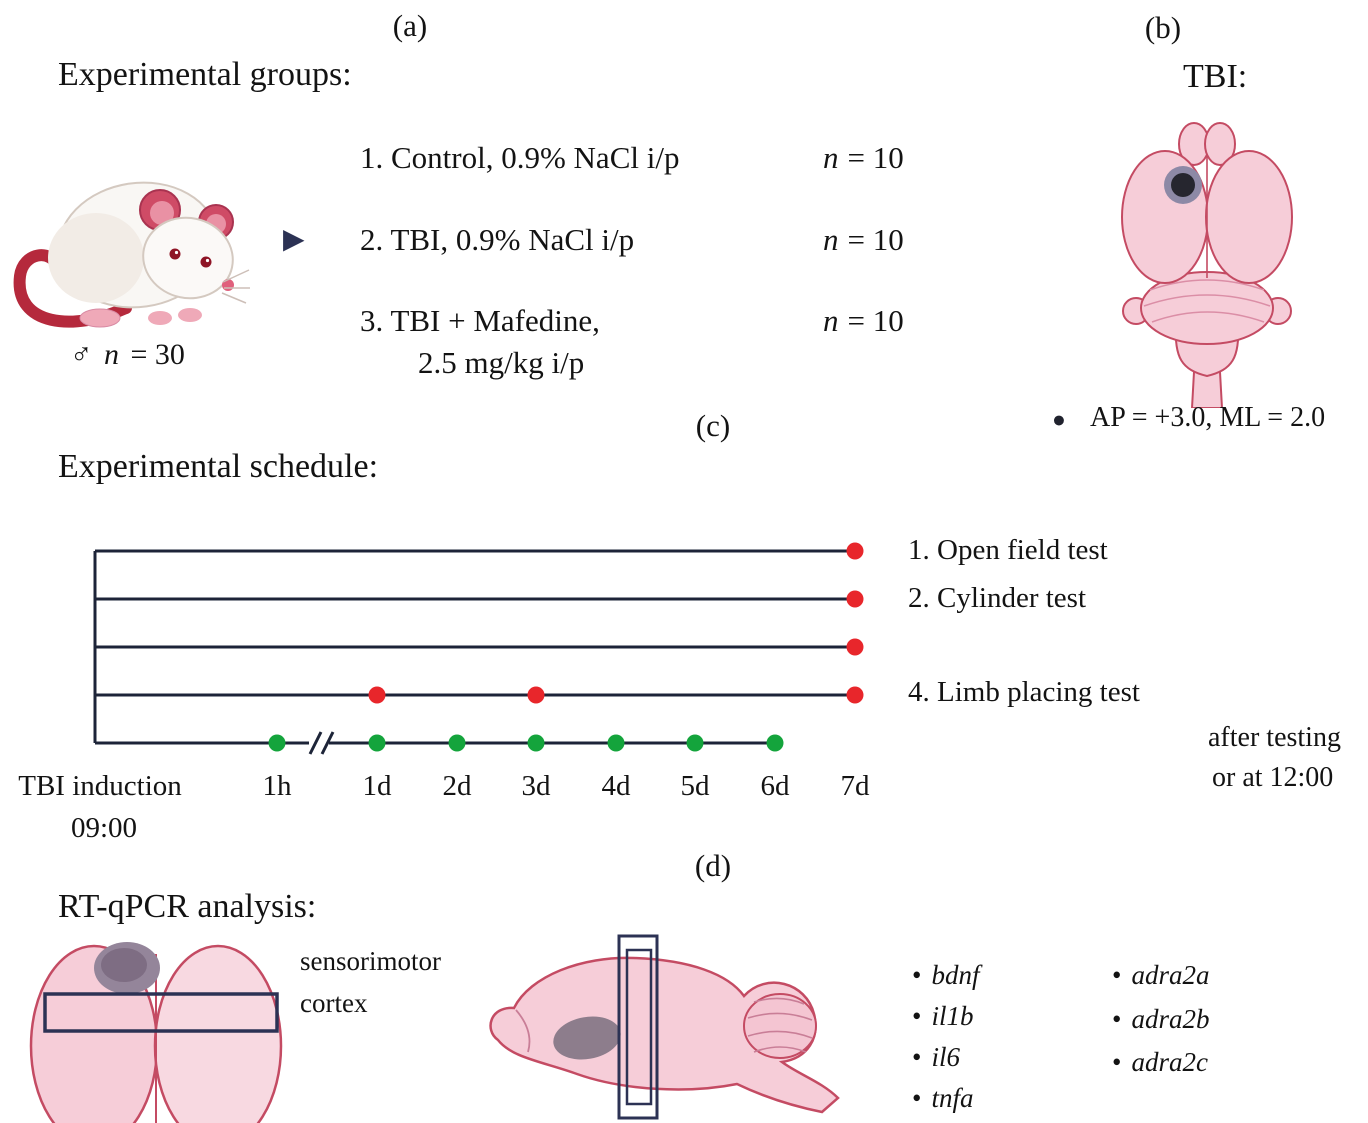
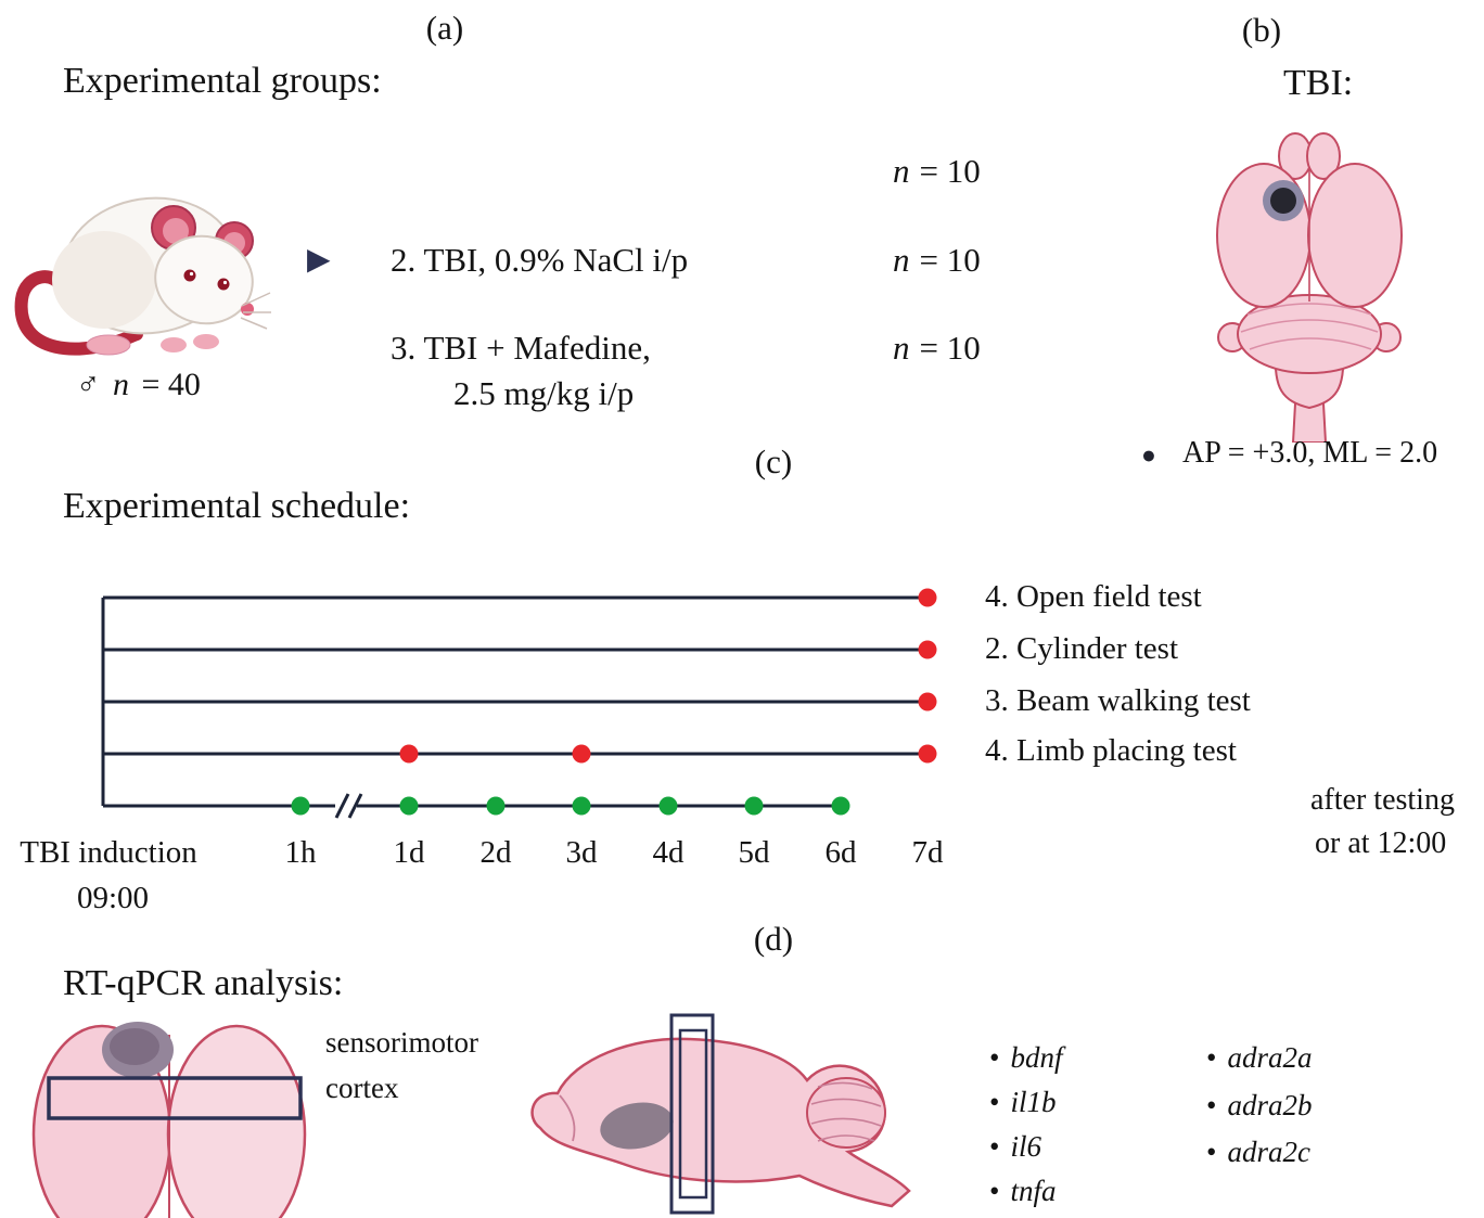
  (a)
  Experimental groups:
- ♂ n = 30
+ ♂ n = 40
  ▶
- 1. Control, 0.9% NaCl i/p
  2. TBI, 0.9% NaCl i/p
  3. TBI + Mafedine,
  2.5 mg/kg i/p
  n = 10
  n = 10
  n = 10
  (b)
  TBI:
  ●
  AP = +3.0, ML = 2.0
  (c)
  Experimental schedule:
- 1. Open field test
+ 4. Open field test
  2. Cylinder test
+ 3. Beam walking test
  4. Limb placing test
  after testing
  or at 12:00
  TBI induction
  09:00
  1h
  1d
  2d
  3d
  4d
  5d
  6d
  7d
  (d)
  RT-qPCR analysis:
  sensorimotor
  cortex
  • bdnf
  • il1b
  • il6
  • tnfa
  • adra2a
  • adra2b
  • adra2c
